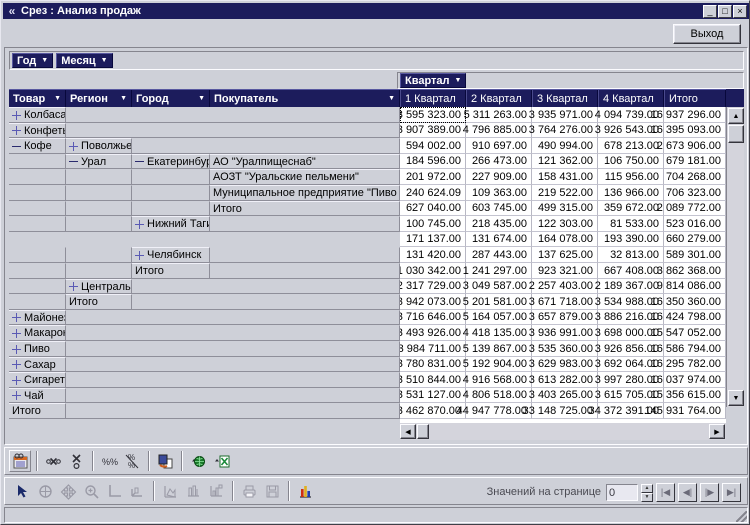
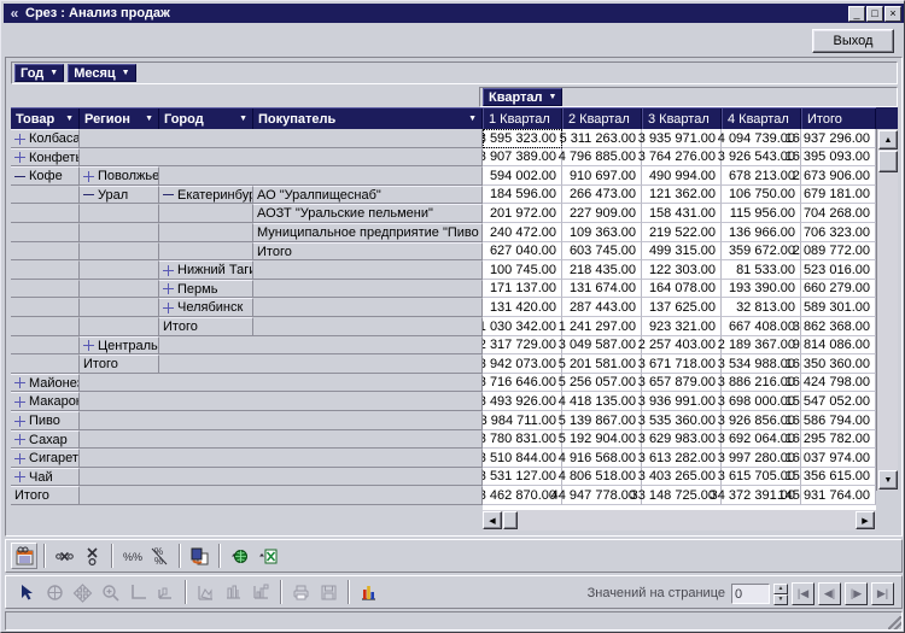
  «
  Срез : Анализ продаж
  _
  □
  ×
  Выход
  Год
  Месяц
  Квартал
  Товар
  Регион
  Город
  Покупатель
  1 Квартал
  2 Квартал
  3 Квартал
  4 Квартал
  Итого
  Колбаса
  Конфет
  Кофе
  Поволжье
  Урал
  Екатеринбу
  АО "Уралпищеснаб"
  АОЗТ "Уральские пельмени"
  Муниципальное предприятие "Пиво
  Итого
  Нижний Таг
+ Пермь
  Челябинск
  Итого
  Централь
  Итого
  Майоне
  Макаро
  Пиво
  Сахар
  Сигарет
  Чай
  Итого
  3 595 323.00
  5 311 263.00
  3 935 971.00
  4 094 739.00
  16 937 296.00
  3 907 389.00
  4 796 885.00
  3 764 276.00
  3 926 543.00
  16 395 093.00
  594 002.00
  910 697.00
  490 994.00
  678 213.00
  2 673 906.00
  184 596.00
  266 473.00
  121 362.00
  106 750.00
  679 181.00
  201 972.00
  227 909.00
  158 431.00
  115 956.00
  704 268.00
- 240 624.09
+ 240 472.00
  109 363.00
  219 522.00
  136 966.00
  706 323.00
  627 040.00
  603 745.00
  499 315.00
  359 672.00
  2 089 772.00
  100 745.00
  218 435.00
  122 303.00
  81 533.00
  523 016.00
  171 137.00
  131 674.00
  164 078.00
  193 390.00
  660 279.00
  131 420.00
  287 443.00
  137 625.00
  32 813.00
  589 301.00
  1 030 342.00
  1 241 297.00
  923 321.00
  667 408.00
  3 862 368.00
  2 317 729.00
  3 049 587.00
  2 257 403.00
  2 189 367.00
  9 814 086.00
  3 942 073.00
  5 201 581.00
  3 671 718.00
  3 534 988.00
  16 350 360.00
  3 716 646.00
- 5 164 057.00
+ 5 256 057.00
  3 657 879.00
  3 886 216.00
  16 424 798.00
  3 493 926.00
  4 418 135.00
  3 936 991.00
  3 698 000.00
  15 547 052.00
  3 984 711.00
  5 139 867.00
  3 535 360.00
  3 926 856.00
  16 586 794.00
  3 780 831.00
  5 192 904.00
  3 629 983.00
  3 692 064.00
  16 295 782.00
  3 510 844.00
  4 916 568.00
  3 613 282.00
  3 997 280.00
  16 037 974.00
  3 531 127.00
  4 806 518.00
  3 403 265.00
  3 615 705.00
  15 356 615.00
  3 462 870.00
  44 947 778.00
  33 148 725.00
  34 372 391.00
  145 931 764.00
  %
  %
  Значений на странице
  0
  |◀
  ◀|
  |▶
  ▶|
